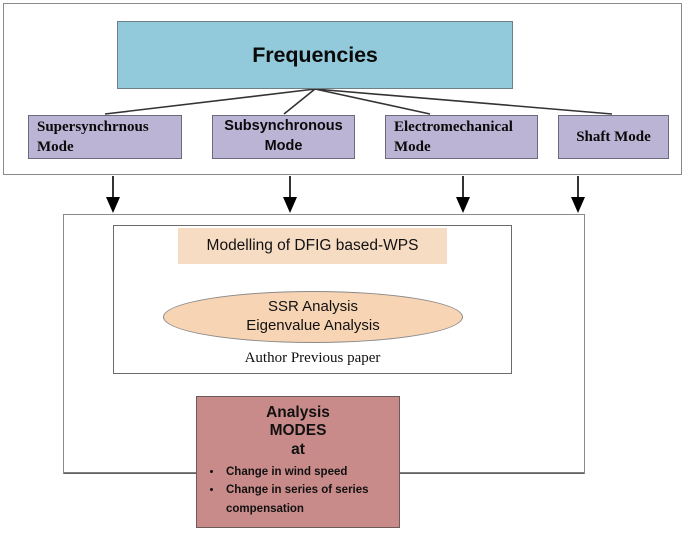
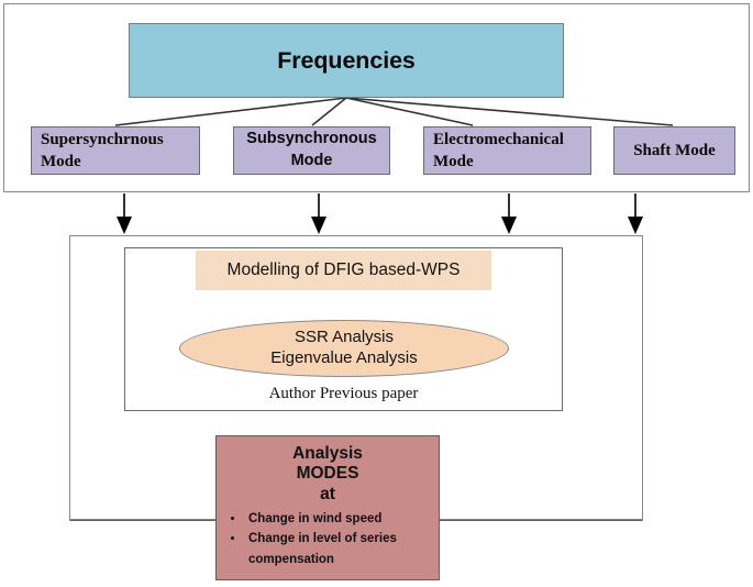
  Frequencies
  Supersynchrnous
  Mode
  Subsynchronous
  Mode
  Electromechanical
  Mode
  Shaft Mode
  Modelling of DFIG based-WPS
  SSR Analysis
  Eigenvalue Analysis
  Author Previous paper
  Analysis
  MODES
  at
  Change in wind speed
- Change in series of series compensation
+ Change in level of series compensation
